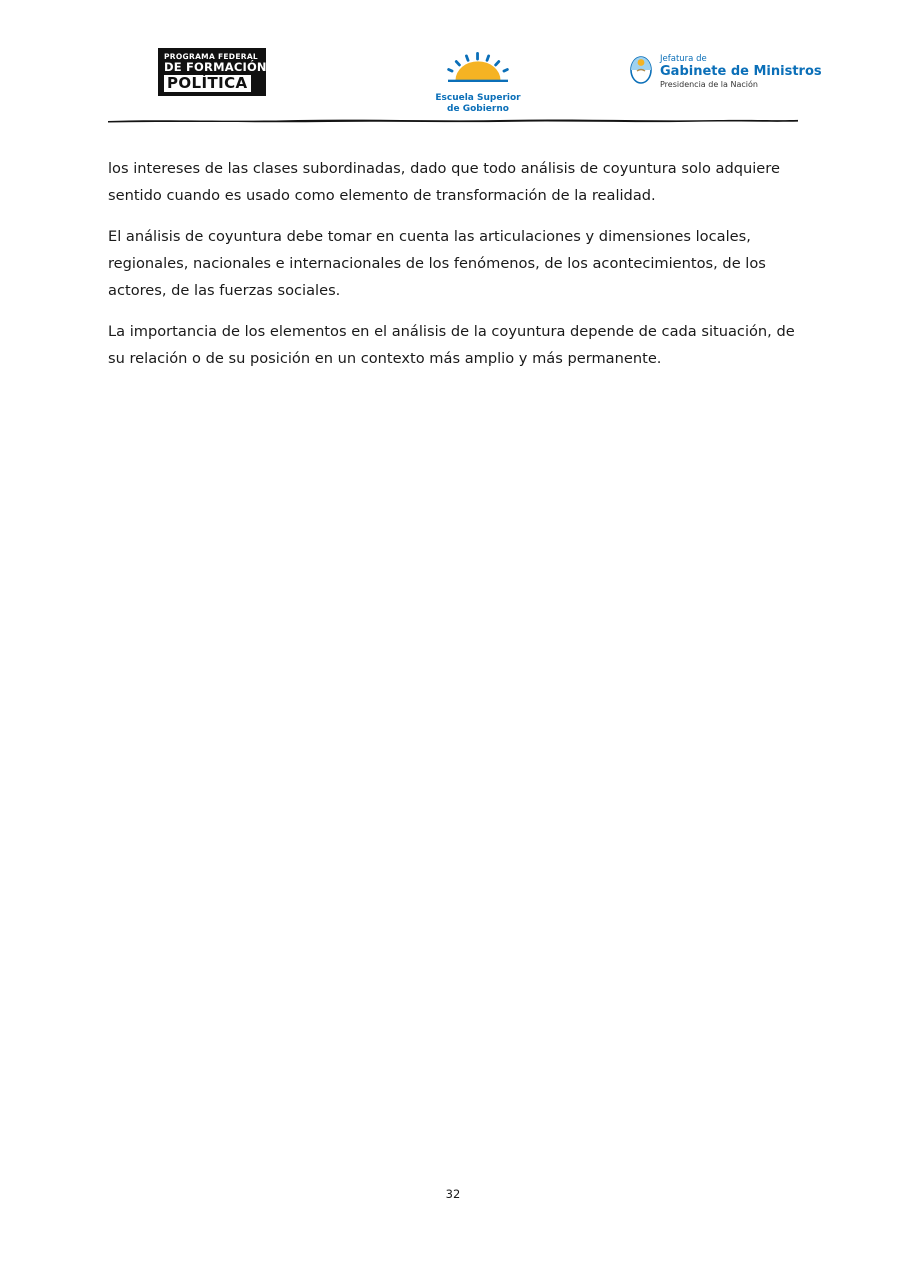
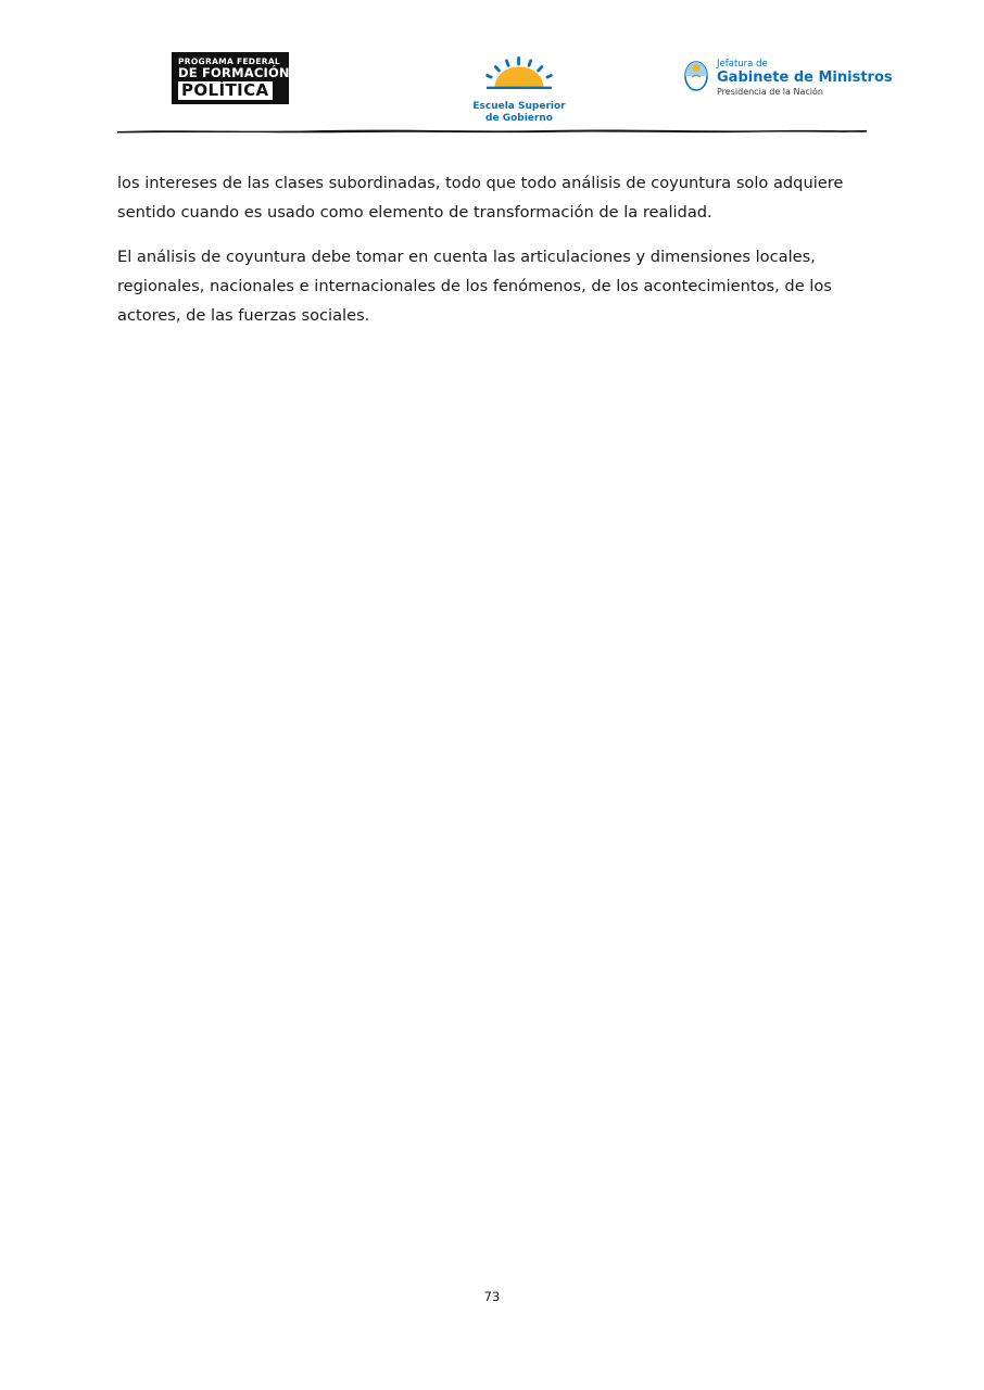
  PROGRAMA FEDERAL
  DE FORMACIÓN
  POLÍTICA
  Escuela Superior
  de Gobierno
  Jefatura de
  Gabinete de Ministros
  Presidencia de la Nación
- los intereses de las clases subordinadas, dado que todo análisis de coyuntura solo adquiere sentido cuando es usado como elemento de transformación de la realidad.
+ los intereses de las clases subordinadas, todo que todo análisis de coyuntura solo adquiere sentido cuando es usado como elemento de transformación de la realidad.
  El análisis de coyuntura debe tomar en cuenta las articulaciones y dimensiones locales, regionales, nacionales e internacionales de los fenómenos, de los acontecimientos, de los actores, de las fuerzas sociales.
- La importancia de los elementos en el análisis de la coyuntura depende de cada situación, de su relación o de su posición en un contexto más amplio y más permanente.
- 32
+ 73
